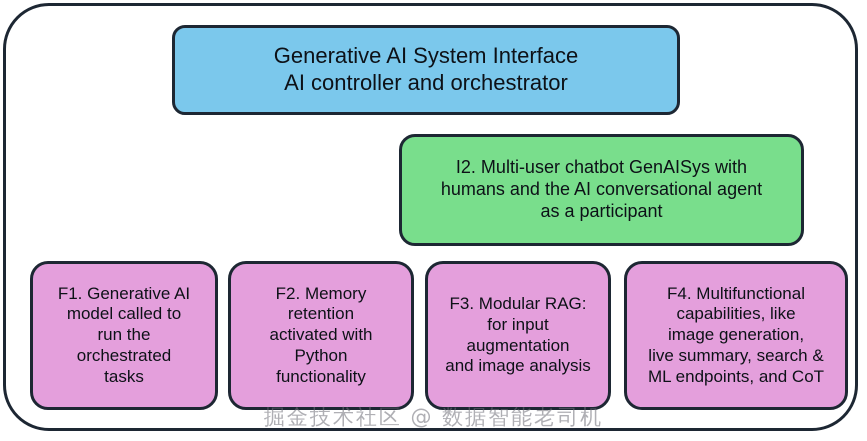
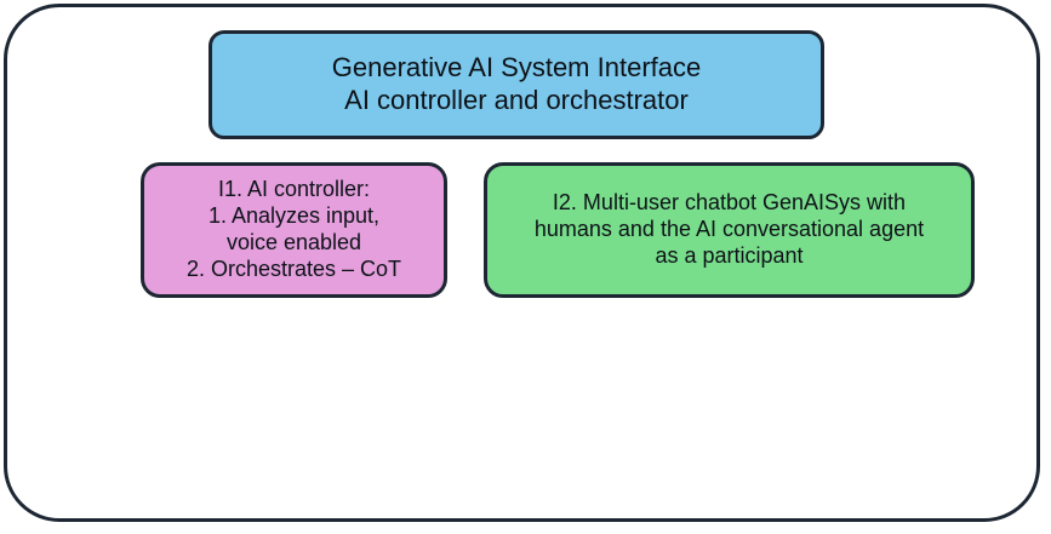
  Generative AI System Interface
  AI controller and orchestrator
+ I1. AI controller:
+ 1. Analyzes input,
+ voice enabled
+ 2. Orchestrates – CoT
  I2. Multi-user chatbot GenAISys with
  humans and the AI conversational agent
  as a participant
- F1. Generative AI
- model called to
- run the
- orchestrated
- tasks
- F2. Memory
- retention
- activated with
- Python
- functionality
- F3. Modular RAG:
- for input
- augmentation
- and image analysis
- F4. Multifunctional
- capabilities, like
- image generation,
- live summary, search &
- ML endpoints, and CoT
- 掘金技术社区 @ 数据智能老司机
